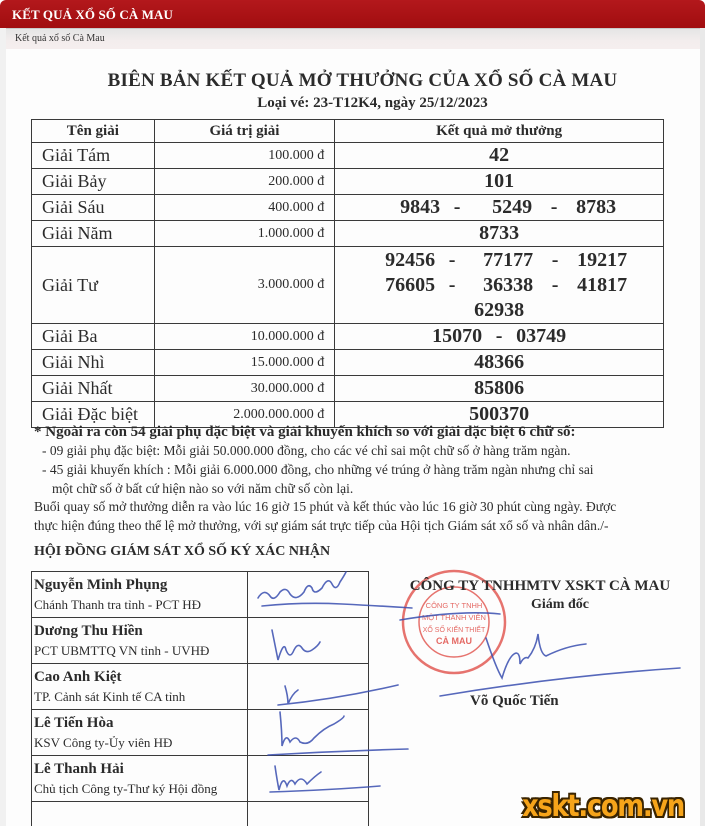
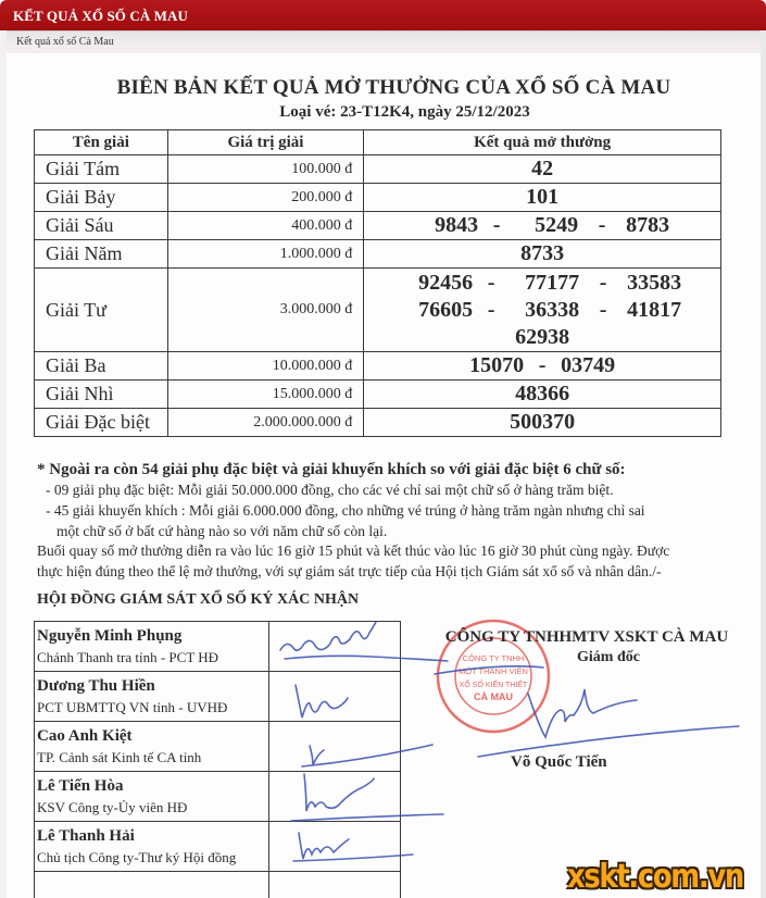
  KẾT QUẢ XỔ SỐ CÀ MAU
  Kết quả xổ số Cà Mau
  BIÊN BẢN KẾT QUẢ MỞ THƯỞNG CỦA XỔ SỐ CÀ MAU
  Loại vé: 23-T12K4, ngày 25/12/2023
  Tên giải	Giá trị giải	Kết quả mở thưởng
  Giải Tám	100.000 đ	42
  Giải Bảy	200.000 đ	101
  Giải Sáu	400.000 đ	9843 - 5249 - 8783
  Giải Năm	1.000.000 đ	8733
- Giải Tư	3.000.000 đ	92456 - 77177 - 19217 76605 - 36338 - 41817 62938
+ Giải Tư	3.000.000 đ	92456 - 77177 - 33583 76605 - 36338 - 41817 62938
  Giải Ba	10.000.000 đ	15070 - 03749
  Giải Nhì	15.000.000 đ	48366
- Giải Nhất	30.000.000 đ	85806
  Giải Đặc biệt	2.000.000.000 đ	500370
  * Ngoài ra còn 54 giải phụ đặc biệt và giải khuyến khích so với giải đặc biệt 6 chữ số:
- - 09 giải phụ đặc biệt: Mỗi giải 50.000.000 đồng, cho các vé chỉ sai một chữ số ở hàng trăm ngàn.
+ - 09 giải phụ đặc biệt: Mỗi giải 50.000.000 đồng, cho các vé chỉ sai một chữ số ở hàng trăm biệt.
  - 45 giải khuyến khích : Mỗi giải 6.000.000 đồng, cho những vé trúng ở hàng trăm ngàn nhưng chỉ sai
- một chữ số ở bất cứ hiện nào so với năm chữ số còn lại.
+ một chữ số ở bất cứ hàng nào so với năm chữ số còn lại.
  Buổi quay số mở thưởng diễn ra vào lúc 16 giờ 15 phút và kết thúc vào lúc 16 giờ 30 phút cùng ngày. Được
  thực hiện đúng theo thể lệ mở thưởng, với sự giám sát trực tiếp của Hội tịch Giám sát xổ số và nhân dân./-
  HỘI ĐỒNG GIÁM SÁT XỔ SỐ KÝ XÁC NHẬN
  Nguyễn Minh Phụng Chánh Thanh tra tỉnh - PCT HĐ
  Dương Thu Hiền PCT UBMTTQ VN tỉnh - UVHĐ
  Cao Anh Kiệt TP. Cảnh sát Kinh tế CA tỉnh
  Lê Tiến Hòa KSV Công ty-Ủy viên HĐ
  Lê Thanh Hải Chủ tịch Công ty-Thư ký Hội đồng
  CÔNG TY TNHH
  MỘT THÀNH VIÊN
  CÀ MAU
  CÔNG TY TNHHMTV XSKT CÀ MAU
  Giám đốc
  Võ Quốc Tiến
  xskt.com.vn
